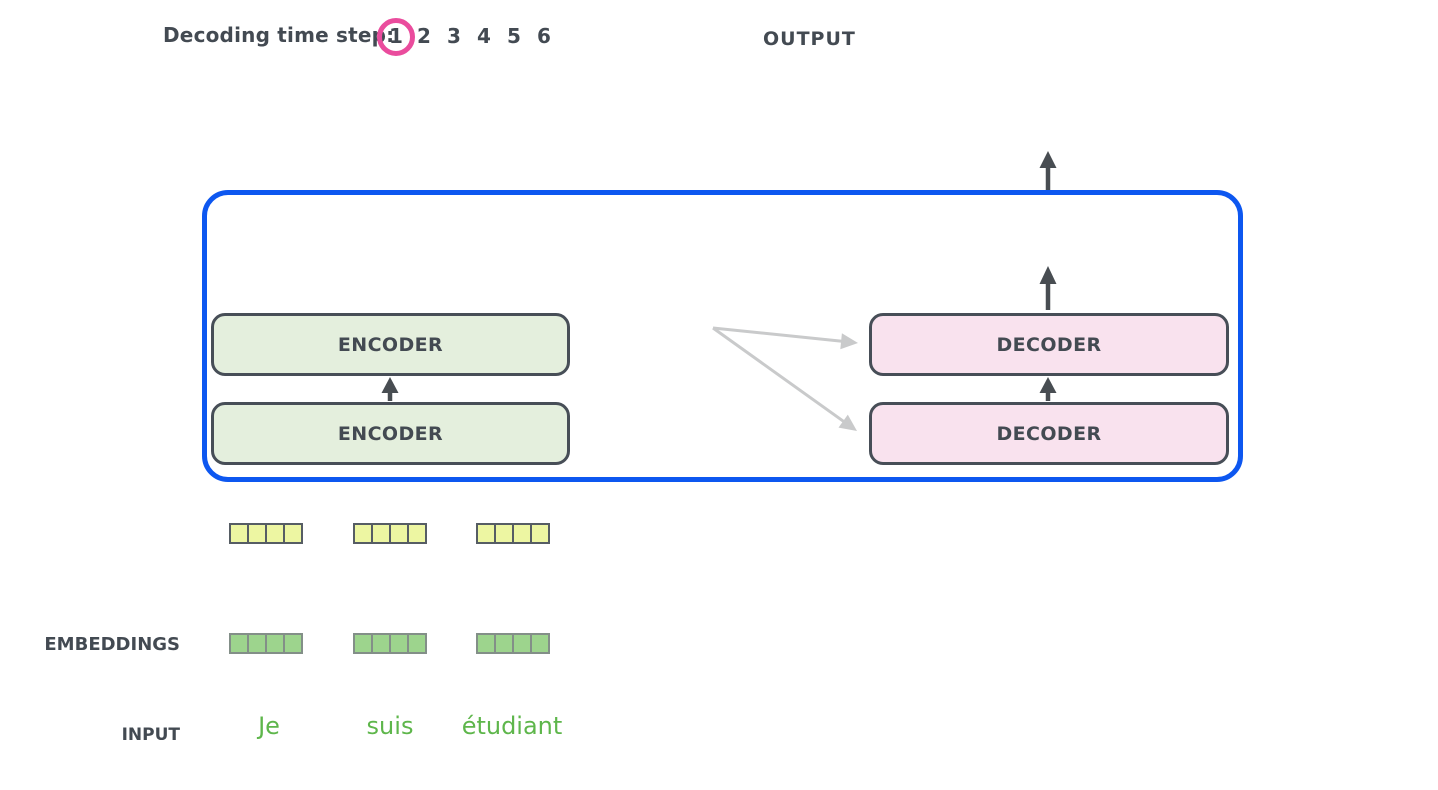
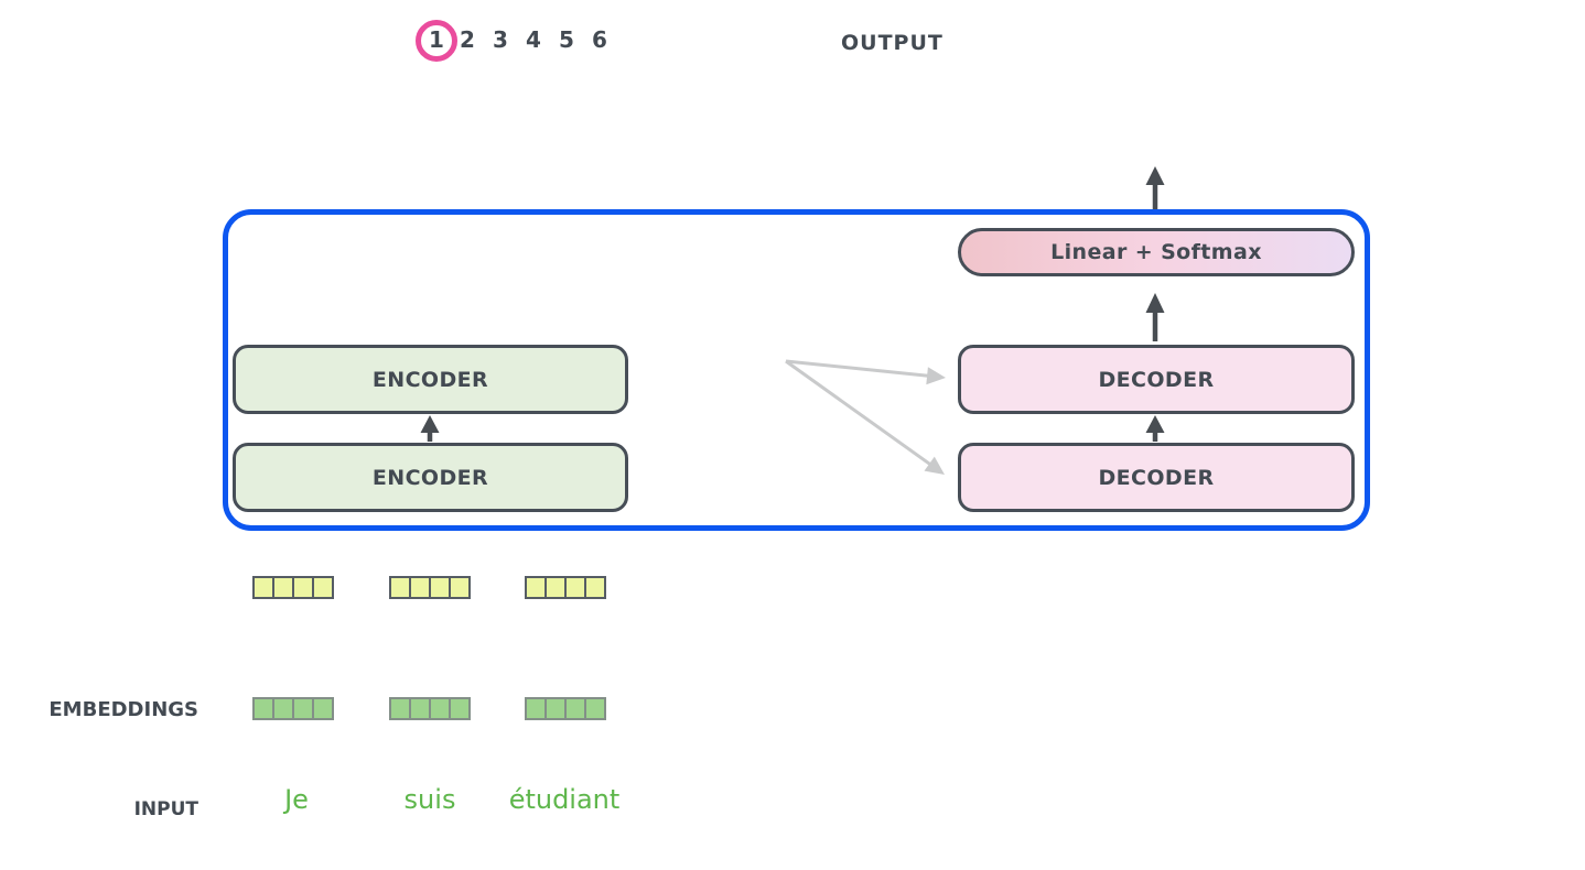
- Decoding time step:
  1
  2
  3
  4
  5
  6
  OUTPUT
+ Linear + Softmax
  ENCODER
  ENCODER
  DECODER
  DECODER
  EMBEDDINGS
  INPUT
  Je
  suis
  étudiant
